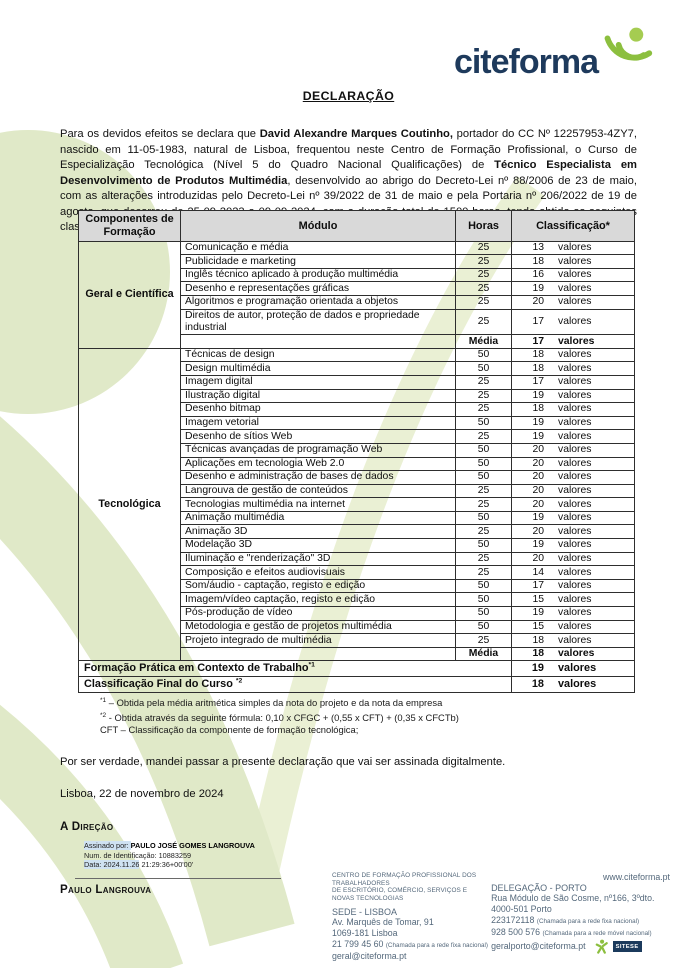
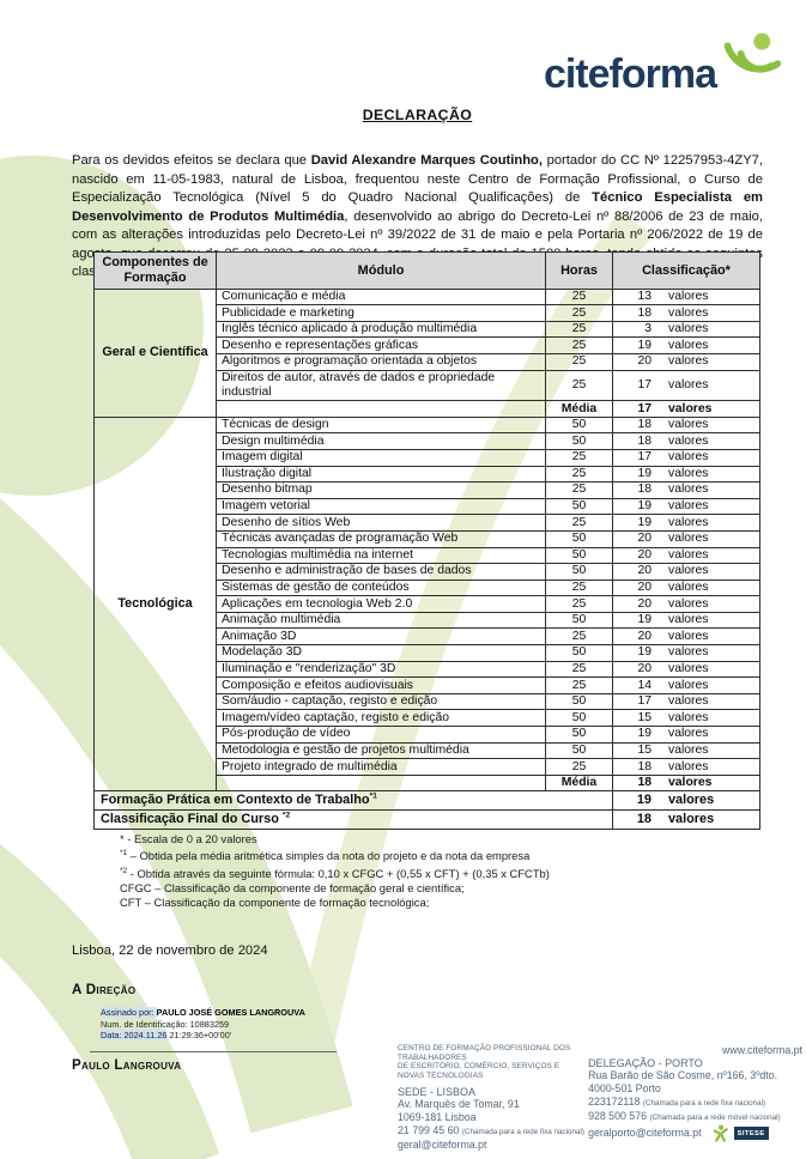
  citeforma
  DECLARAÇÃO
  Para os devidos efeitos se declara que David Alexandre Marques Coutinho, portador do CC Nº 12257953-4ZY7, nascido em 11-05-1983, natural de Lisboa, frequentou neste Centro de Formação Profissional, o Curso de Especialização Tecnológica (Nível 5 do Quadro Nacional Qualificações) de Técnico Especialista em Desenvolvimento de Produtos Multimédia, desenvolvido ao abrigo do Decreto-Lei nº 88/2006 de 23 de maio, com as alterações introduzidas pelo Decreto-Lei nº 39/2022 de 31 de maio e pela Portaria nº 206/2022 de 19 de ago clas
  Componentes de Formação	Módulo	Horas	Classificação*
  Geral e Científica	Comunicação e média	25	13 valores
  Publicidade e marketing	25	18 valores
- Inglês técnico aplicado à produção multimédia	25	16 valores
+ Inglês técnico aplicado à produção multimédia	25	3 valores
  Desenho e representações gráficas	25	19 valores
  Algoritmos e programação orientada a objetos	25	20 valores
- Direitos de autor, proteção de dados e propriedade industrial	25	17 valores
+ Direitos de autor, através de dados e propriedade industrial	25	17 valores
  	Média	17 valores
  Tecnológica	Técnicas de design	50	18 valores
  Design multimédia	50	18 valores
  Imagem digital	25	17 valores
  Ilustração digital	25	19 valores
  Desenho bitmap	25	18 valores
  Imagem vetorial	50	19 valores
  Desenho de sítios Web	25	19 valores
  Técnicas avançadas de programação Web	50	20 valores
- Aplicações em tecnologia Web 2.0	50	20 valores
+ Tecnologias multimédia na internet	50	20 valores
  Desenho e administração de bases de dados	50	20 valores
- Langrouva de gestão de conteúdos	25	20 valores
+ Sistemas de gestão de conteúdos	25	20 valores
- Tecnologias multimédia na internet	25	20 valores
+ Aplicações em tecnologia Web 2.0	25	20 valores
  Animação multimédia	50	19 valores
  Animação 3D	25	20 valores
  Modelação 3D	50	19 valores
  Iluminação e "renderização" 3D	25	20 valores
  Composição e efeitos audiovisuais	25	14 valores
  Som/áudio - captação, registo e edição	50	17 valores
  Imagem/vídeo captação, registo e edição	50	15 valores
  Pós-produção de vídeo	50	19 valores
  Metodologia e gestão de projetos multimédia	50	15 valores
  Projeto integrado de multimédia	25	18 valores
  	Média	18 valores
  Formação Prática em Contexto de Trabalho	19 valores
  Classificação Final do Curso	18 valores
+ * - Escala de 0 a 20 valores
  – Obtida pela média aritmética simples da nota do projeto e da nota da empresa
  - Obtida através da seguinte fórmula: 0,10 x CFGC + (0,55 x CFT) + (0,35 x CFCTb)
+ CFGC – Classificação da componente de formação geral e científica;
  CFT – Classificação da componente de formação tecnológica;
- Por ser verdade, mandei passar a presente declaração que vai ser assinada digitalmente.
  Lisboa, 22 de novembro de 2024
  A Direção
  Assinado por: PAULO JOSÉ GOMES LANGROUVA
  Num. de Identificação: 10883259
  Data: 2024.11.26 21:29:36+00'00'
  Paulo Langrouva
  SEDE - LISBOA
  Av. Marquês de Tomar, 91
  1069-181 Lisboa
  geral@citeforma.pt
  www.citeforma.pt
  DELEGAÇÃO - PORTO
- Rua Módulo de São Cosme, nº166, 3ºdto.
+ Rua Barão de São Cosme, nº166, 3ºdto.
  4000-501 Porto
  geralporto@citeforma.pt
